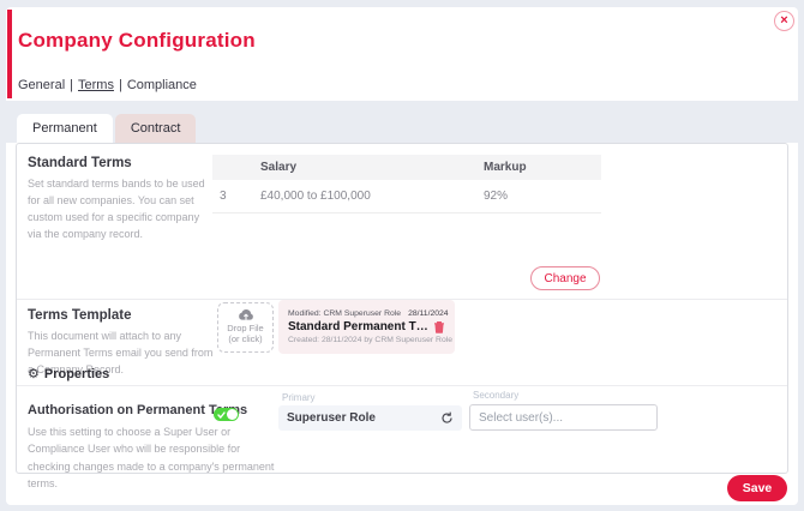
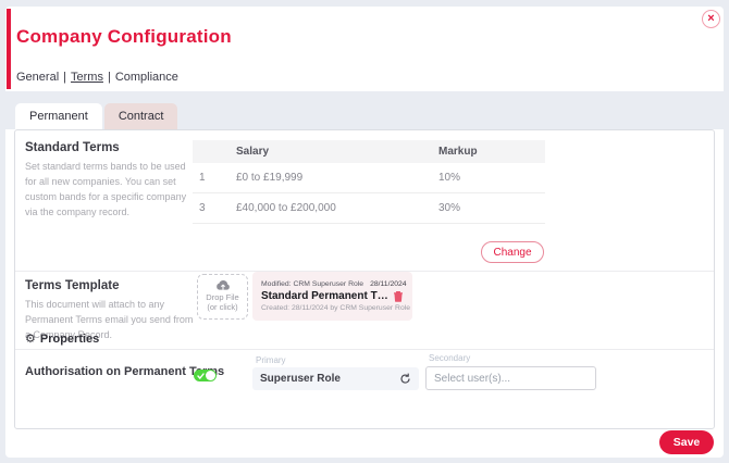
  ×
  Company Configuration
  General | Terms | Compliance
  Permanent
  Contract
  Standard Terms
- Set standard terms bands to be used for all new companies. You can set custom used for a specific company via the company record.
+ Set standard terms bands to be used for all new companies. You can set custom bands for a specific company via the company record.
  Salary
  Markup
+ 1
+ £0 to £19,999
+ 10%
  3
- £40,000 to £100,000
+ £40,000 to £200,000
- 92%
+ 30%
  Change
  Terms Template
  This document will attach to any Permanent Terms email you send from a Company Record.
  Drop File
  (or click)
  Standard Permanent T…
  ⚙ Properties
  Authorisation on Permanent Ts
- Use this setting to choose a Super User or Compliance User who will be responsible for checking changes made to a company's permanent terms.
  Primary
  Superuser Role
  Secondary
  Select user(s)...
  Save
